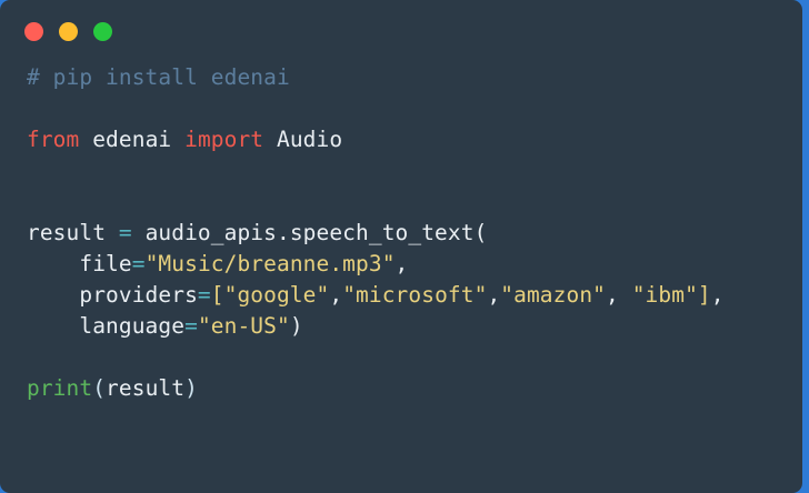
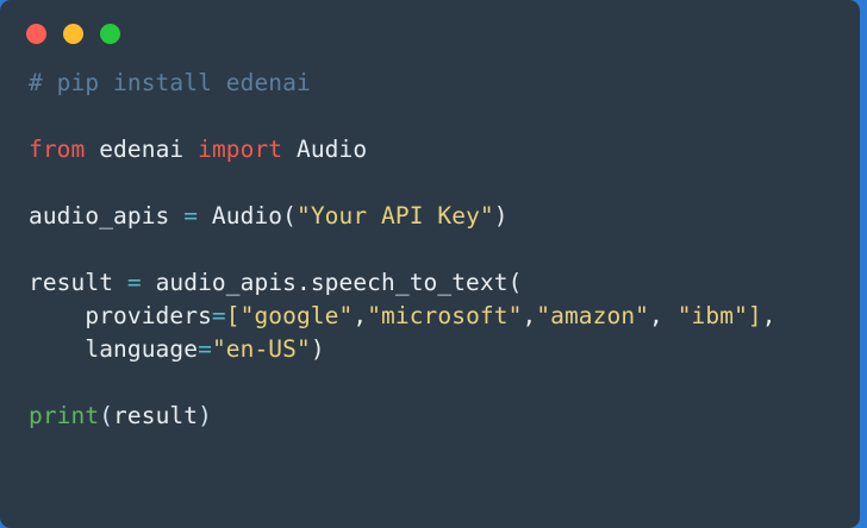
  # pip install edenai
  from edenai import Audio
+ audio_apis = Audio("Your API Key")
  result = audio_apis.speech_to_text(
- file="Music/breanne.mp3",
  providers=["google","microsoft","amazon", "ibm"],
  language="en-US")
  print(result)
